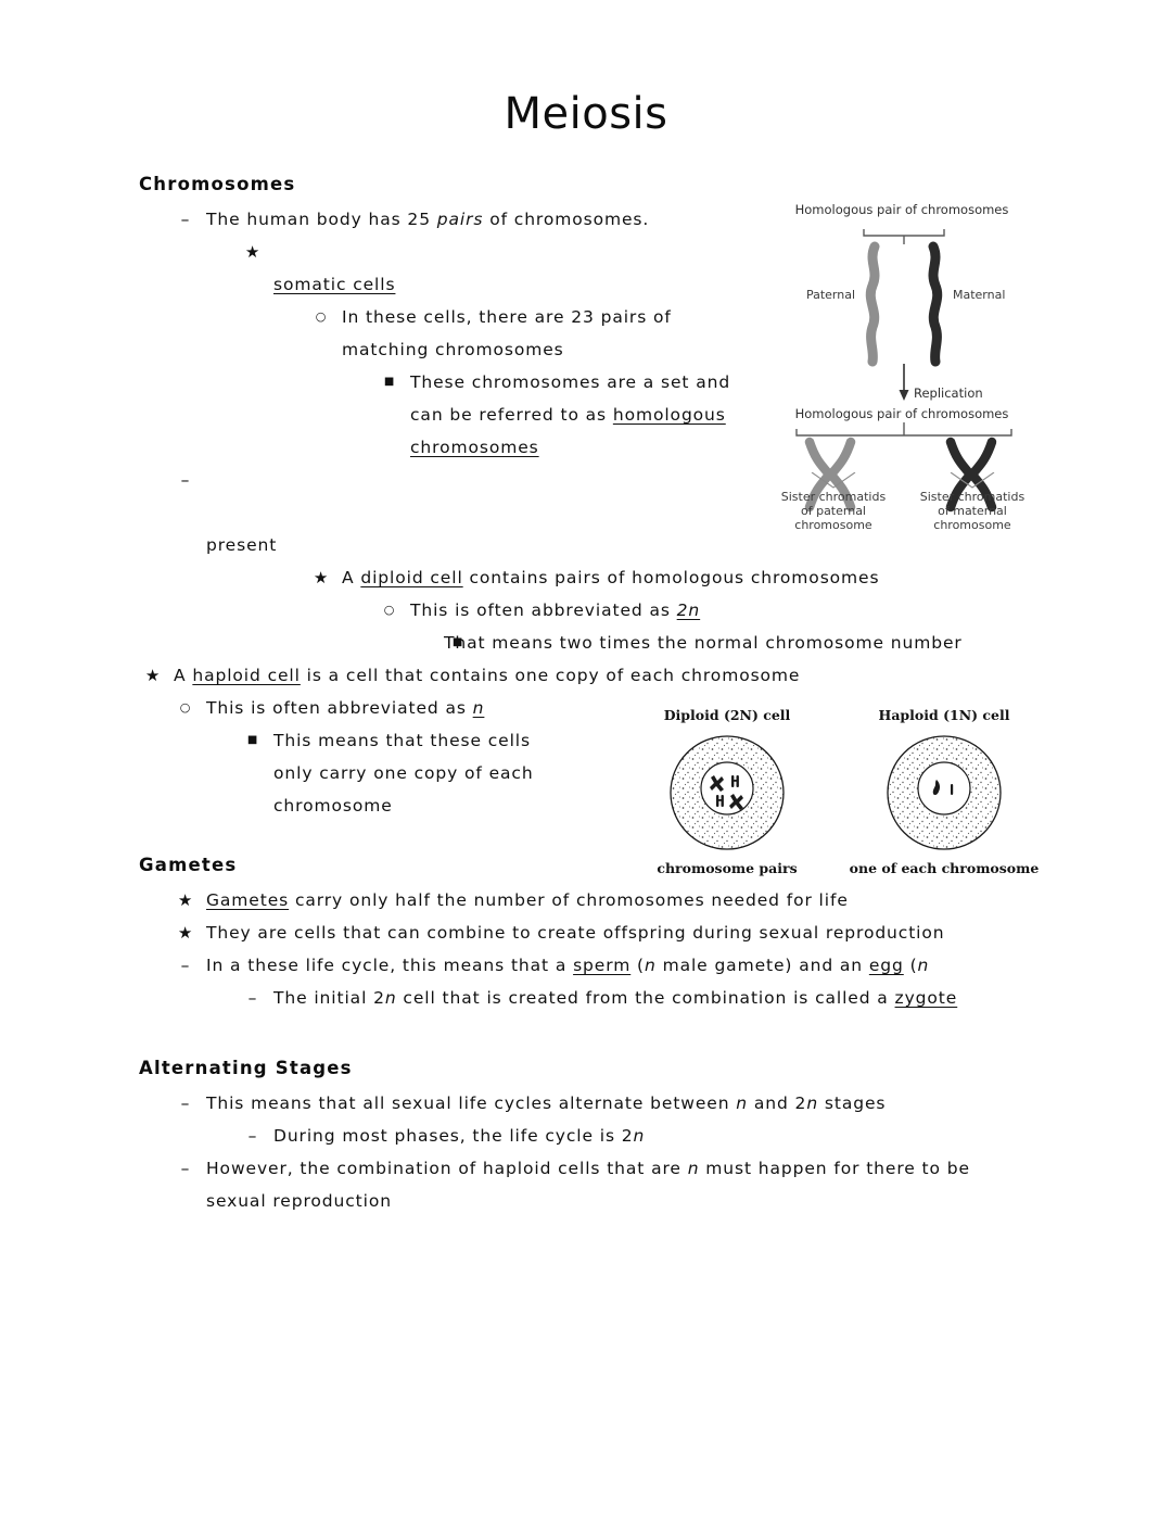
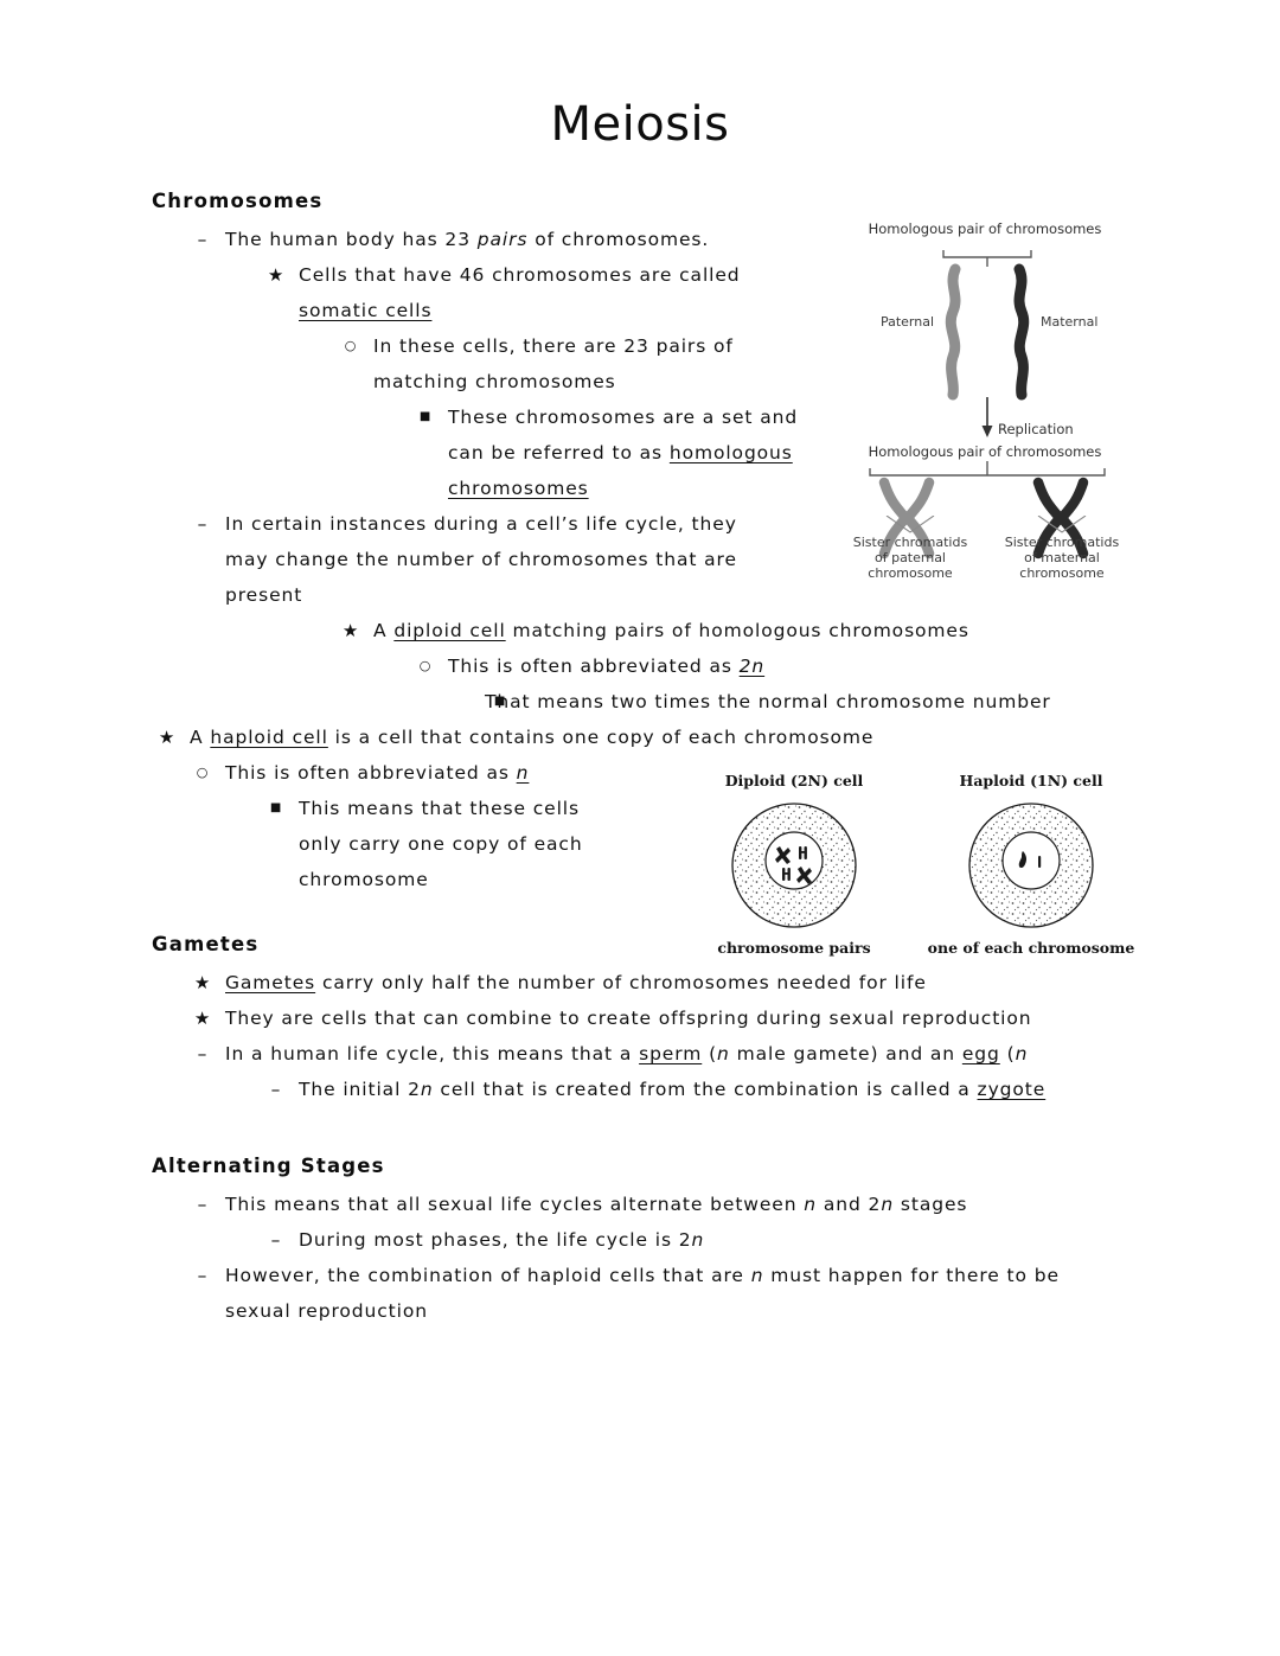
  Meiosis
  Homologous pair of chromosomes
  Paternal
  Maternal
  Replication
  Homologous pair of chromosomes
  Sister chromatids
  of paternal
  chromosome
  Sister chromatids
  of maternal
  chromosome
  Diploid (2N) cell
  chromosome pairs
  Haploid (1N) cell
  one of each chromosome
  Chromosomes
  –
- The human body has 25 pairs of chromosomes.
+ The human body has 23 pairs of chromosomes.
  ★
+ Cells that have 46 chromosomes are called
  somatic cells
  ○
  In these cells, there are 23 pairs of
  matching chromosomes
  ■
  These chromosomes are a set and
  can be referred to as homologous
  chromosomes
  –
+ In certain instances during a cell’s life cycle, they
+ may change the number of chromosomes that are
  present
  ★
- A diploid cell contains pairs of homologous chromosomes
+ A diploid cell matching pairs of homologous chromosomes
  ○
  This is often abbreviated as 2n
  ■
  That means two times the normal chromosome number
  ★
  A haploid cell is a cell that contains one copy of each chromosome
  ○
  This is often abbreviated as n
  ■
  This means that these cells
  only carry one copy of each
  chromosome
  Gametes
  ★
  Gametes carry only half the number of chromosomes needed for life
  ★
  They are cells that can combine to create offspring during sexual reproduction
  –
- In a these life cycle, this means that a sperm (n male gamete) and an egg (n
+ In a human life cycle, this means that a sperm (n male gamete) and an egg (n
  –
  The initial 2n cell that is created from the combination is called a zygote
  Alternating Stages
  –
  This means that all sexual life cycles alternate between n and 2n stages
  –
  During most phases, the life cycle is 2n
  –
  However, the combination of haploid cells that are n must happen for there to be
  sexual reproduction
